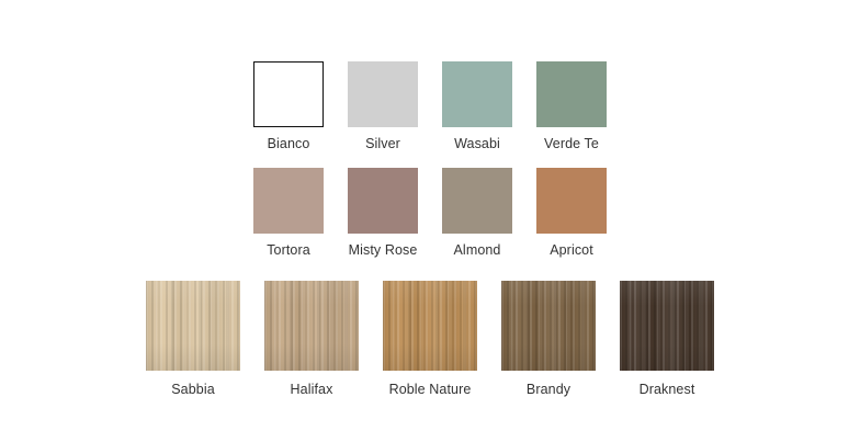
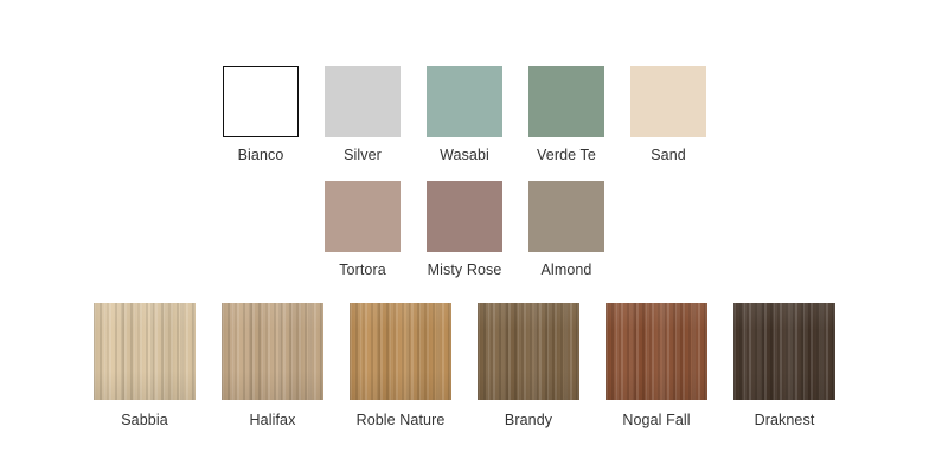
  Bianco
  Silver
  Wasabi
  Verde Te
+ Sand
  Tortora
  Misty Rose
  Almond
- Apricot
  Sabbia
  Halifax
  Roble Nature
  Brandy
+ Nogal Fall
  Draknest
